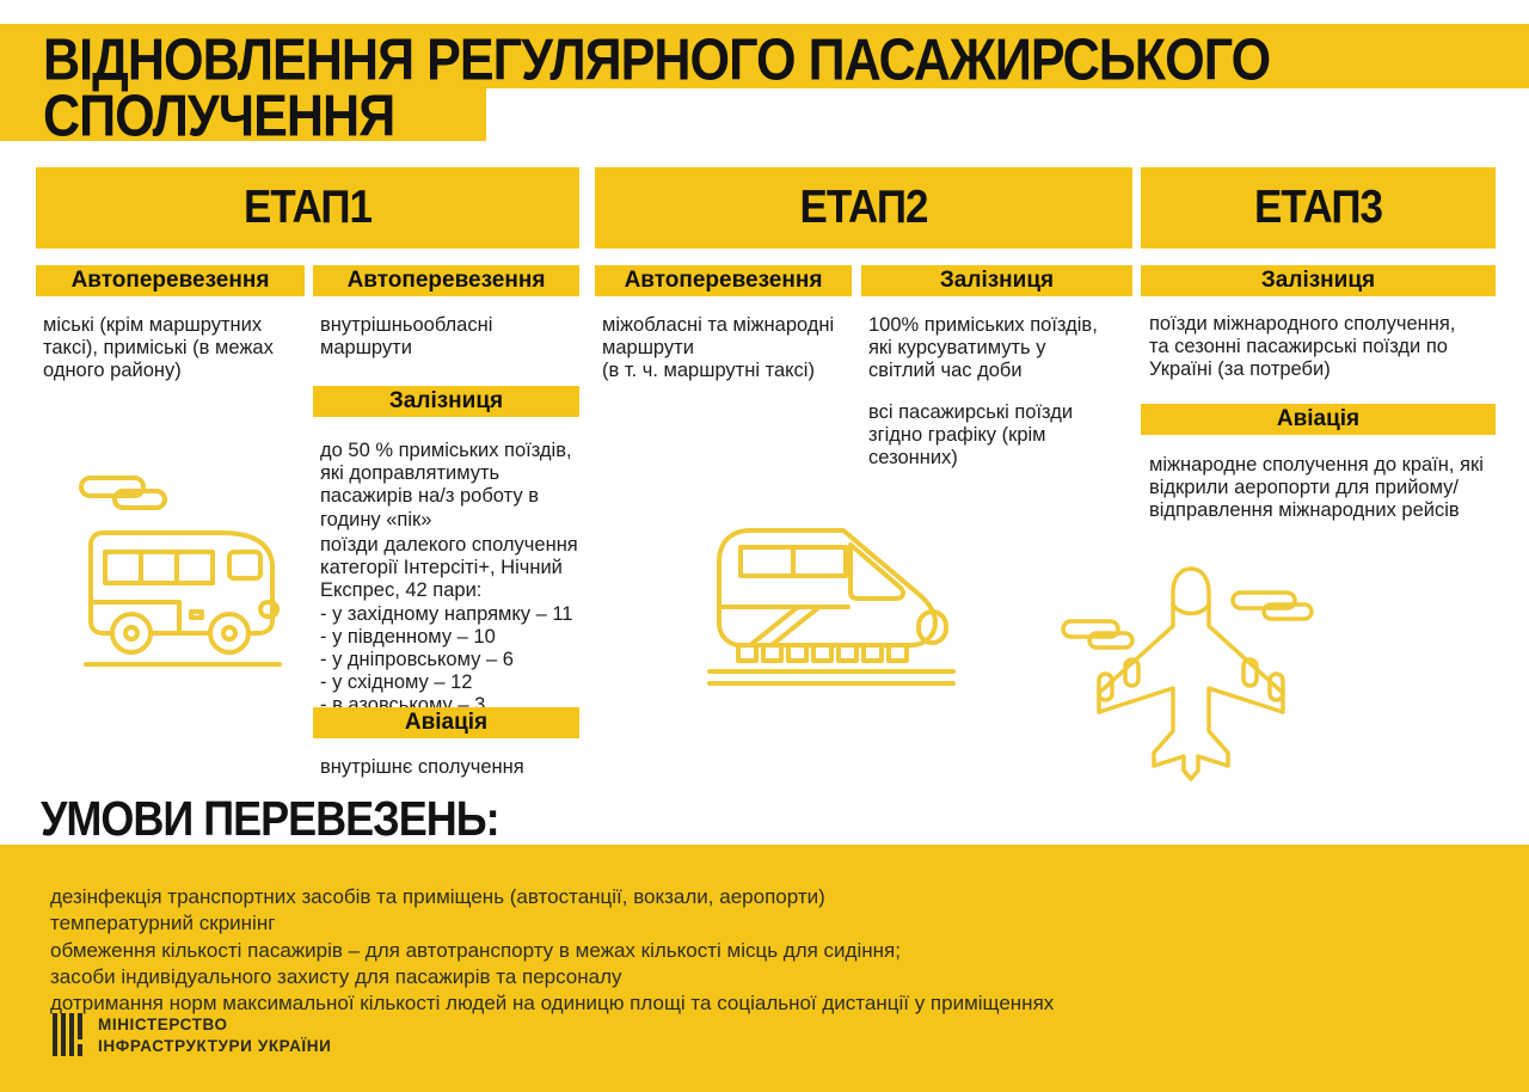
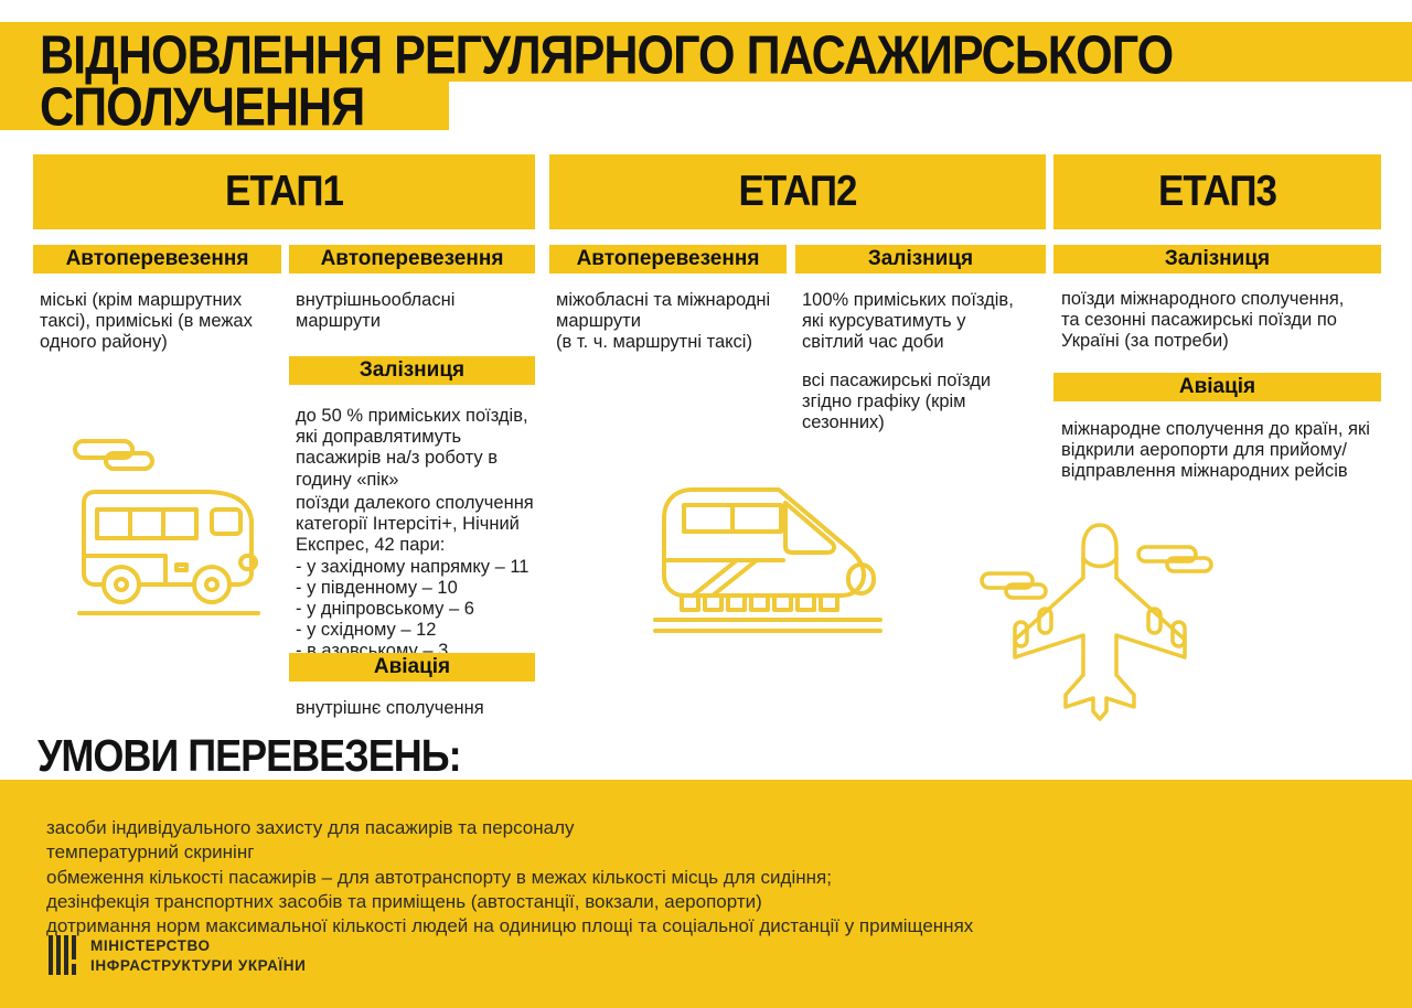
  ВІДНОВЛЕННЯ РЕГУЛЯРНОГО ПАСАЖИРСЬКОГО
  СПОЛУЧЕННЯ
  ЕТАП1
  ЕТАП2
  ЕТАП3
  Автоперевезення
  Автоперевезення
  Автоперевезення
  Залізниця
  Залізниця
  міські (крім маршрутних
  таксі), приміські (в межах
  одного району)
  внутрішньообласні
  маршрути
  Залізниця
  до 50 % приміських поїздів,
  які доправлятимуть
  пасажирів на/з роботу в
  годину «пік»
  поїзди далекого сполучення
  категорії Інтерсіті+, Нічний
  Експрес, 42 пари:
  - у західному напрямку – 11
  - у південному – 10
  - у дніпровському – 6
  - у східному – 12
  - в азовському – 3
  Авіація
  внутрішнє сполучення
  міжобласні та міжнародні
  маршрути
  (в т. ч. маршрутні таксі)
  100% приміських поїздів,
  які курсуватимуть у
  світлий час доби
  всі пасажирські поїзди
  згідно графіку (крім
  сезонних)
  поїзди міжнародного сполучення,
  та сезонні пасажирські поїзди по
  Україні (за потреби)
  Авіація
  міжнародне сполучення до країн, які
  відкрили аеропорти для прийому/
  відправлення міжнародних рейсів
  УМОВИ ПЕРЕВЕЗЕНЬ:
- дезінфекція транспортних засобів та приміщень (автостанції, вокзали, аеропорти)
+ засоби індивідуального захисту для пасажирів та персоналу
  температурний скринінг
  обмеження кількості пасажирів – для автотранспорту в межах кількості місць для сидіння;
- засоби індивідуального захисту для пасажирів та персоналу
+ дезінфекція транспортних засобів та приміщень (автостанції, вокзали, аеропорти)
  дотримання норм максимальної кількості людей на одиницю площі та соціальної дистанції у приміщеннях
  МІНІСТЕРСТВО
  ІНФРАСТРУКТУРИ УКРАЇНИ
